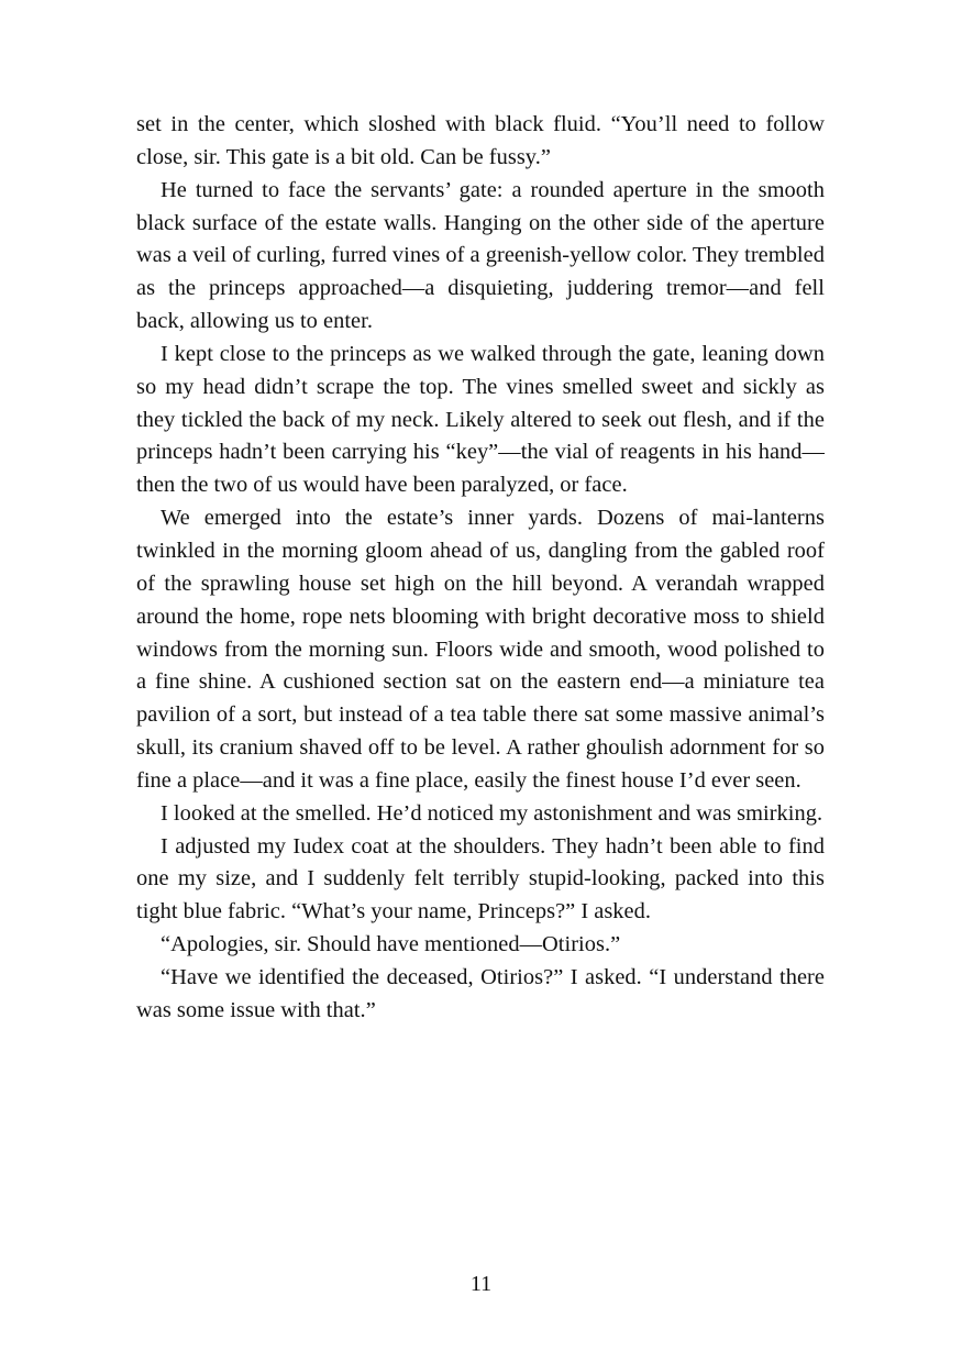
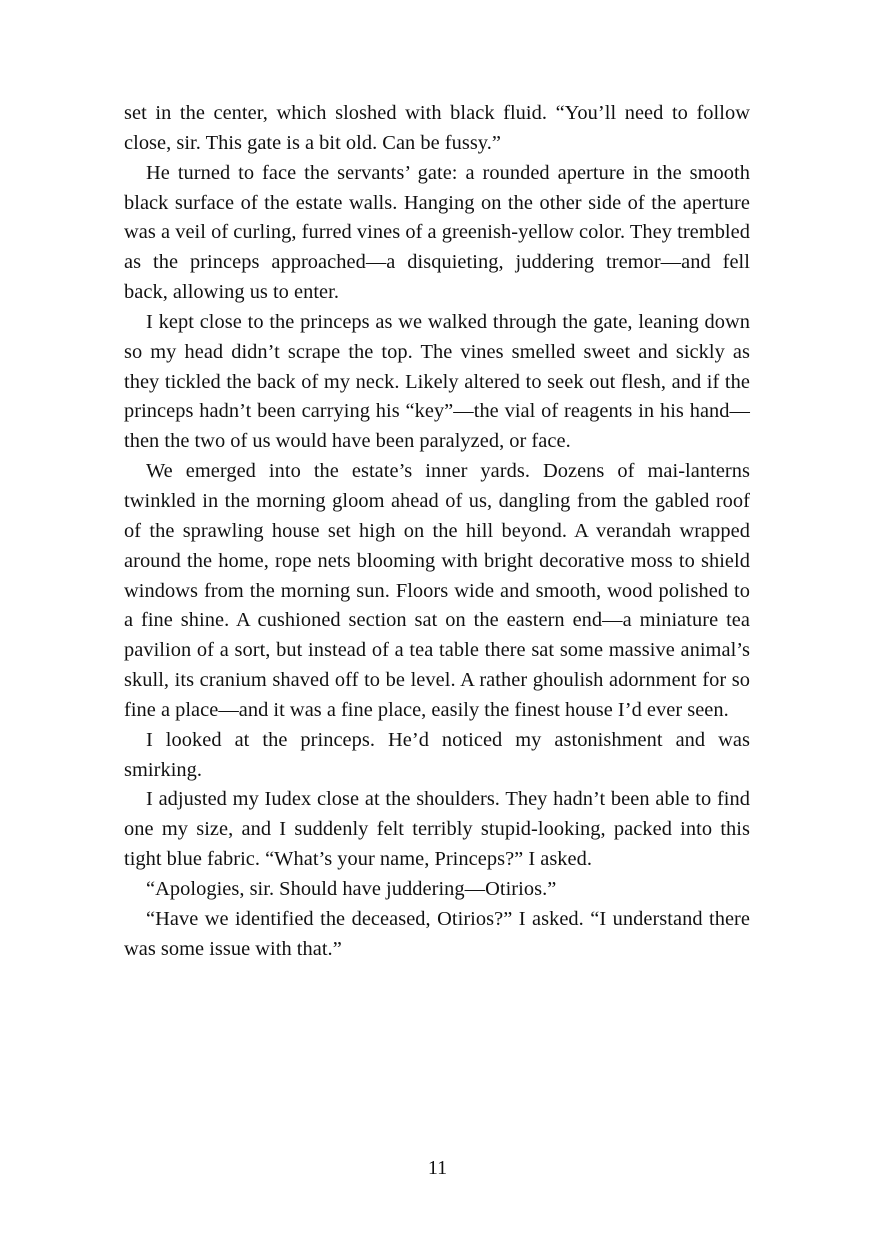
  set in the center, which sloshed with black fluid. “You’ll need to follow close, sir. This gate is a bit old. Can be fussy.”
  He turned to face the servants’ gate: a rounded aperture in the smooth black surface of the estate walls. Hanging on the other side of the aperture was a veil of curling, furred vines of a greenish-yellow color. They trembled as the princeps approached—a disquieting, juddering tremor—and fell back, allowing us to enter.
  I kept close to the princeps as we walked through the gate, leaning down so my head didn’t scrape the top. The vines smelled sweet and sickly as they tickled the back of my neck. Likely altered to seek out flesh, and if the princeps hadn’t been carrying his “key”—the vial of reagents in his hand—then the two of us would have been paralyzed, or face.
  We emerged into the estate’s inner yards. Dozens of mai-lanterns twinkled in the morning gloom ahead of us, dangling from the gabled roof of the sprawling house set high on the hill beyond. A verandah wrapped around the home, rope nets blooming with bright decorative moss to shield windows from the morning sun. Floors wide and smooth, wood polished to a fine shine. A cushioned section sat on the eastern end—a miniature tea pavilion of a sort, but instead of a tea table there sat some massive animal’s skull, its cranium shaved off to be level. A rather ghoulish adornment for so fine a place—and it was a fine place, easily the finest house I’d ever seen.
- I looked at the smelled. He’d noticed my astonishment and was smirking.
+ I looked at the princeps. He’d noticed my astonishment and was smirking.
- I adjusted my Iudex coat at the shoulders. They hadn’t been able to find one my size, and I suddenly felt terribly stupid-looking, packed into this tight blue fabric. “What’s your name, Princeps?” I asked.
+ I adjusted my Iudex close at the shoulders. They hadn’t been able to find one my size, and I suddenly felt terribly stupid-looking, packed into this tight blue fabric. “What’s your name, Princeps?” I asked.
- “Apologies, sir. Should have mentioned—Otirios.”
+ “Apologies, sir. Should have juddering—Otirios.”
  “Have we identified the deceased, Otirios?” I asked. “I understand there was some issue with that.”
  11
